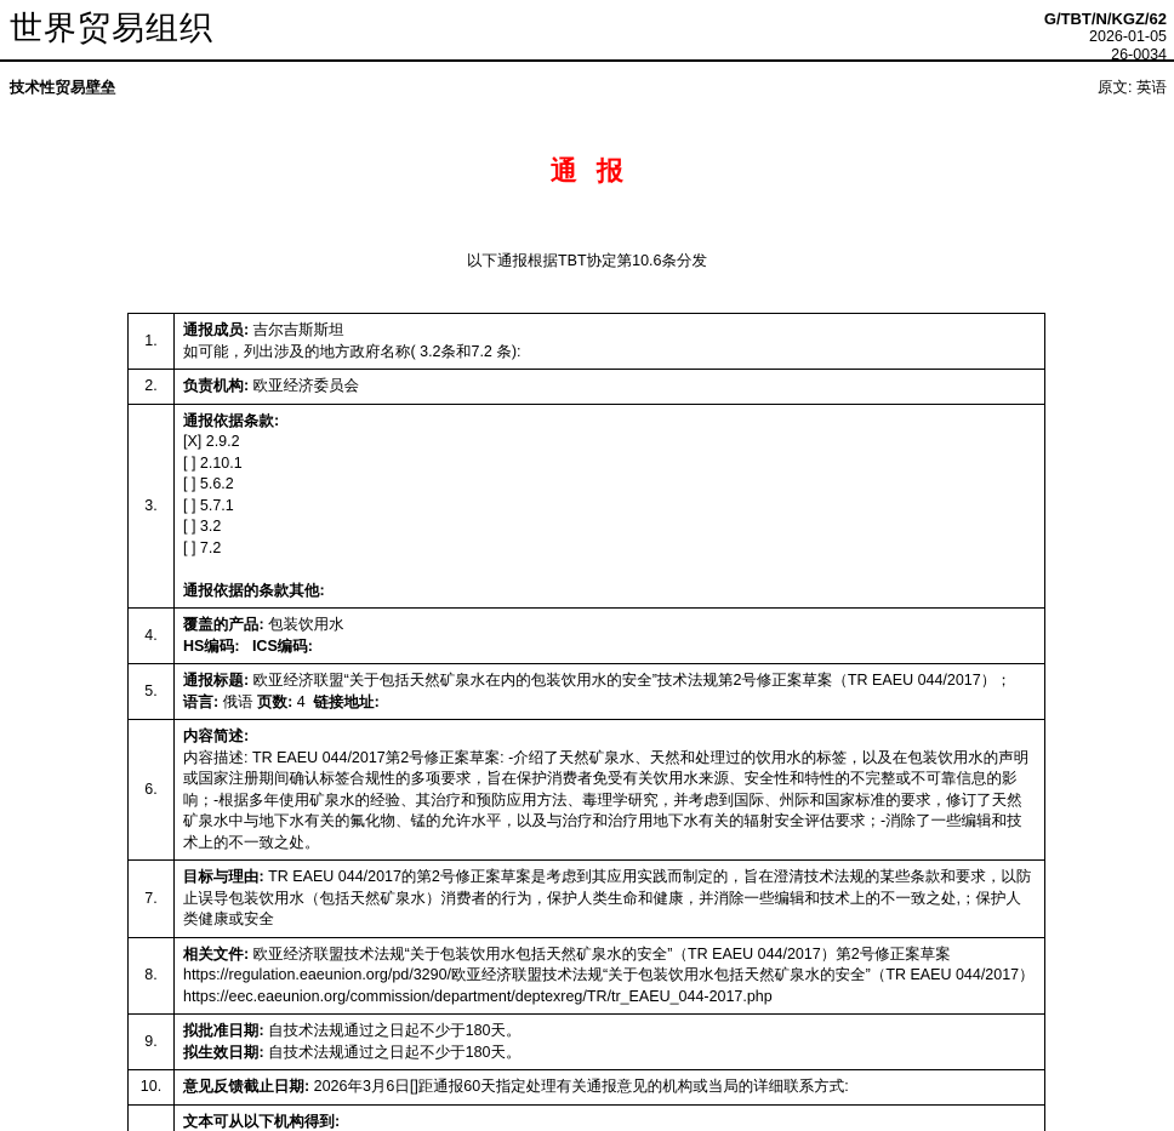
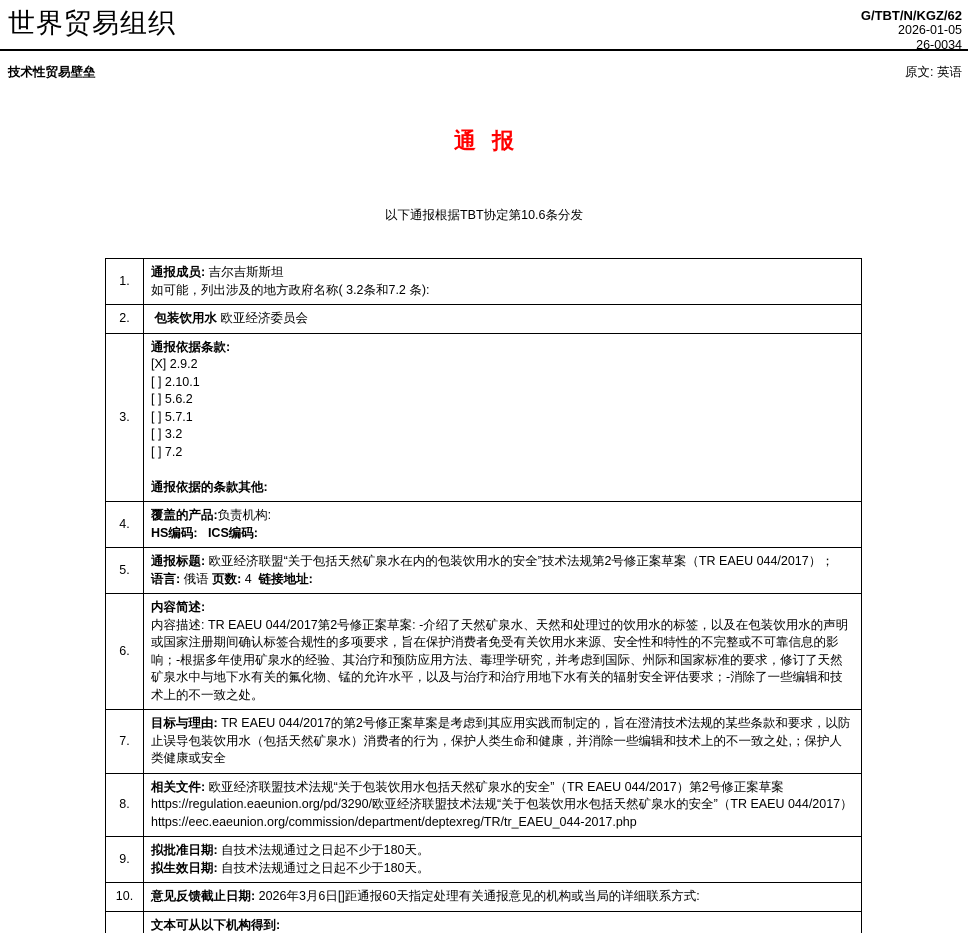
  世界贸易组织
  G/TBT/N/KGZ/62
  2026-01-05
  26-0034
  技术性贸易壁垒
  原文: 英语
  通 报
  以下通报根据TBT协定第10.6条分发
  1.	通报成员: 吉尔吉斯斯坦如可能，列出涉及的地方政府名称( 3.2条和7.2 条):
- 2.	负责机构: 欧亚经济委员会
+ 2.	包装饮用水 欧亚经济委员会
  3.	通报依据条款:[X] 2.9.2[ ] 2.10.1[ ] 5.6.2[ ] 5.7.1[ ] 3.2[ ] 7.2 通报依据的条款其他:
- 4.	覆盖的产品: 包装饮用水HS编码: ICS编码:
+ 4.	覆盖的产品:负责机构:HS编码: ICS编码:
  5.	通报标题: 欧亚经济联盟“关于包括天然矿泉水在内的包装饮用水的安全”技术法规第2号修正案草案（TR EAEU 044/2017）；语言: 俄语 页数: 4 链接地址:
  6.	内容简述:内容描述: TR EAEU 044/2017第2号修正案草案: -介绍了天然矿泉水、天然和处理过的饮用水的标签，以及在包装饮用水的声明或国家注册期间确认标签合规性的多项要求，旨在保护消费者免受有关饮用水来源、安全性和特性的不完整或不可靠信息的影响；-根据多年使用矿泉水的经验、其治疗和预防应用方法、毒理学研究，并考虑到国际、州际和国家标准的要求，修订了天然矿泉水中与地下水有关的氟化物、锰的允许水平，以及与治疗和治疗用地下水有关的辐射安全评估要求；-消除了一些编辑和技术上的不一致之处。
  7.	目标与理由: TR EAEU 044/2017的第2号修正案草案是考虑到其应用实践而制定的，旨在澄清技术法规的某些条款和要求，以防止误导包装饮用水（包括天然矿泉水）消费者的行为，保护人类生命和健康，并消除一些编辑和技术上的不一致之处,；保护人类健康或安全
  8.	相关文件: 欧亚经济联盟技术法规“关于包装饮用水包括天然矿泉水的安全”（TR EAEU 044/2017）第2号修正案草案 https://regulation.eaeunion.org/pd/3290/欧亚经济联盟技术法规“关于包装饮用水包括天然矿泉水的安全”（TR EAEU 044/2017）https://eec.eaeunion.org/commission/department/deptexreg/TR/tr_EAEU_044-2017.php
  9.	拟批准日期: 自技术法规通过之日起不少于180天。拟生效日期: 自技术法规通过之日起不少于180天。
  10.	意见反馈截止日期: 2026年3月6日[]距通报60天指定处理有关通报意见的机构或当局的详细联系方式:
  	文本可从以下机构得到:
